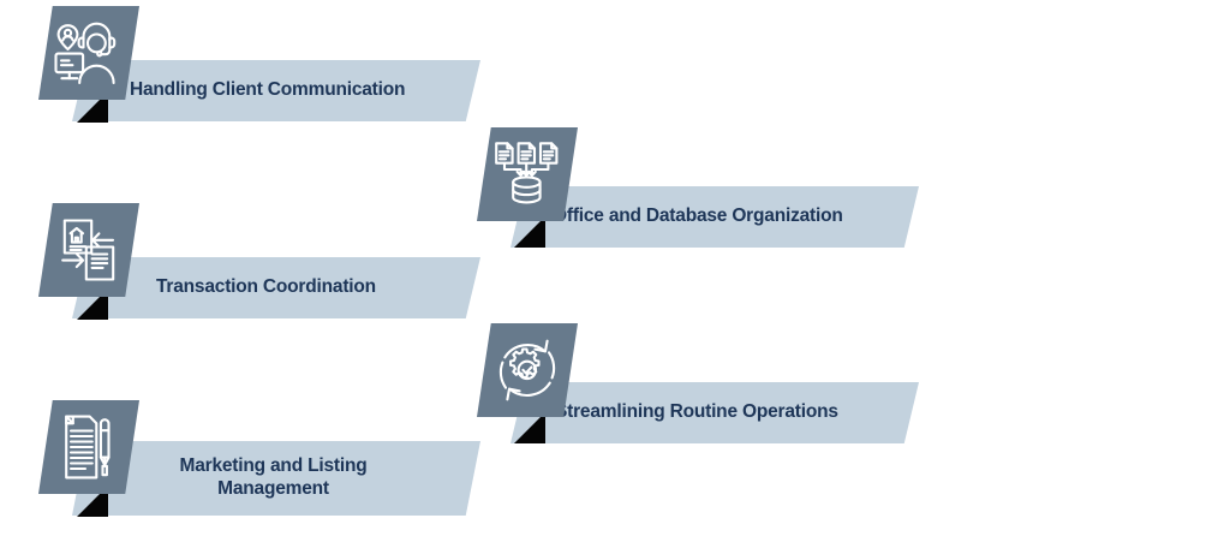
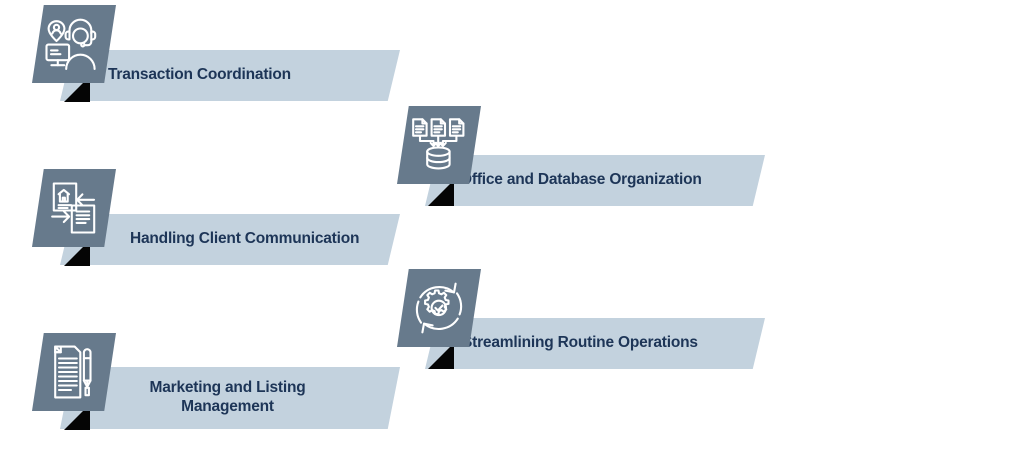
- Handling Client Communication
+ Transaction Coordination
  ffice and Database Organization
- Transaction Coordination
+ Handling Client Communication
  treamlining Routine Operations
  Marketing and Listing
  Management
